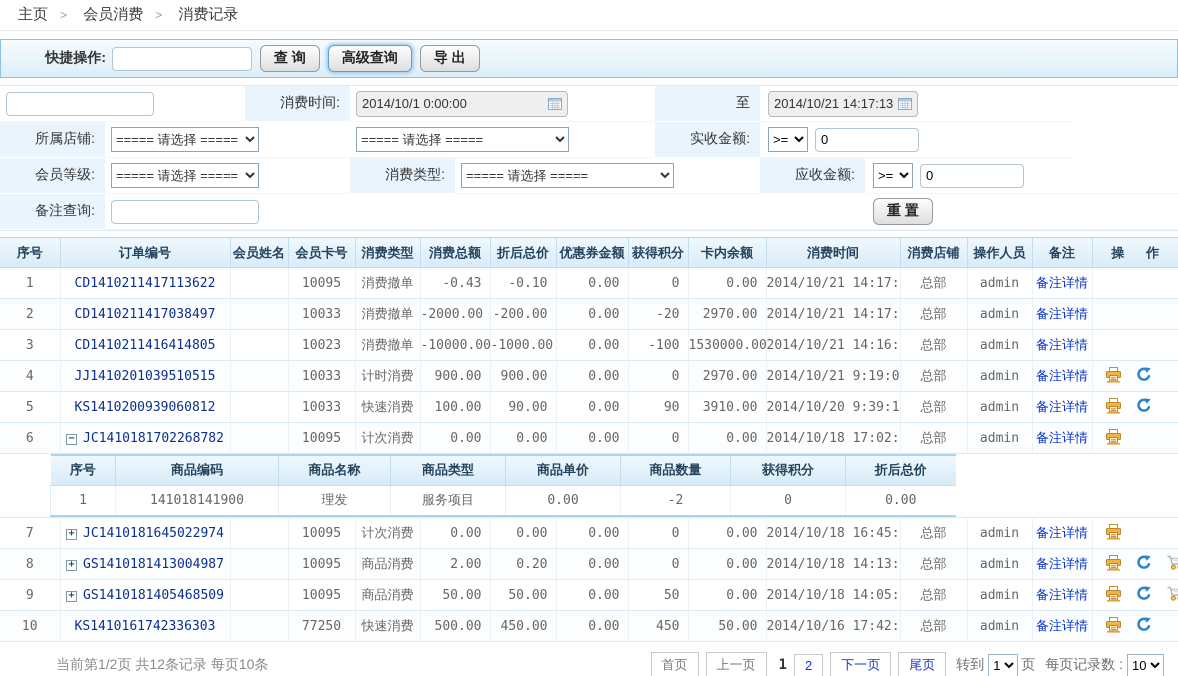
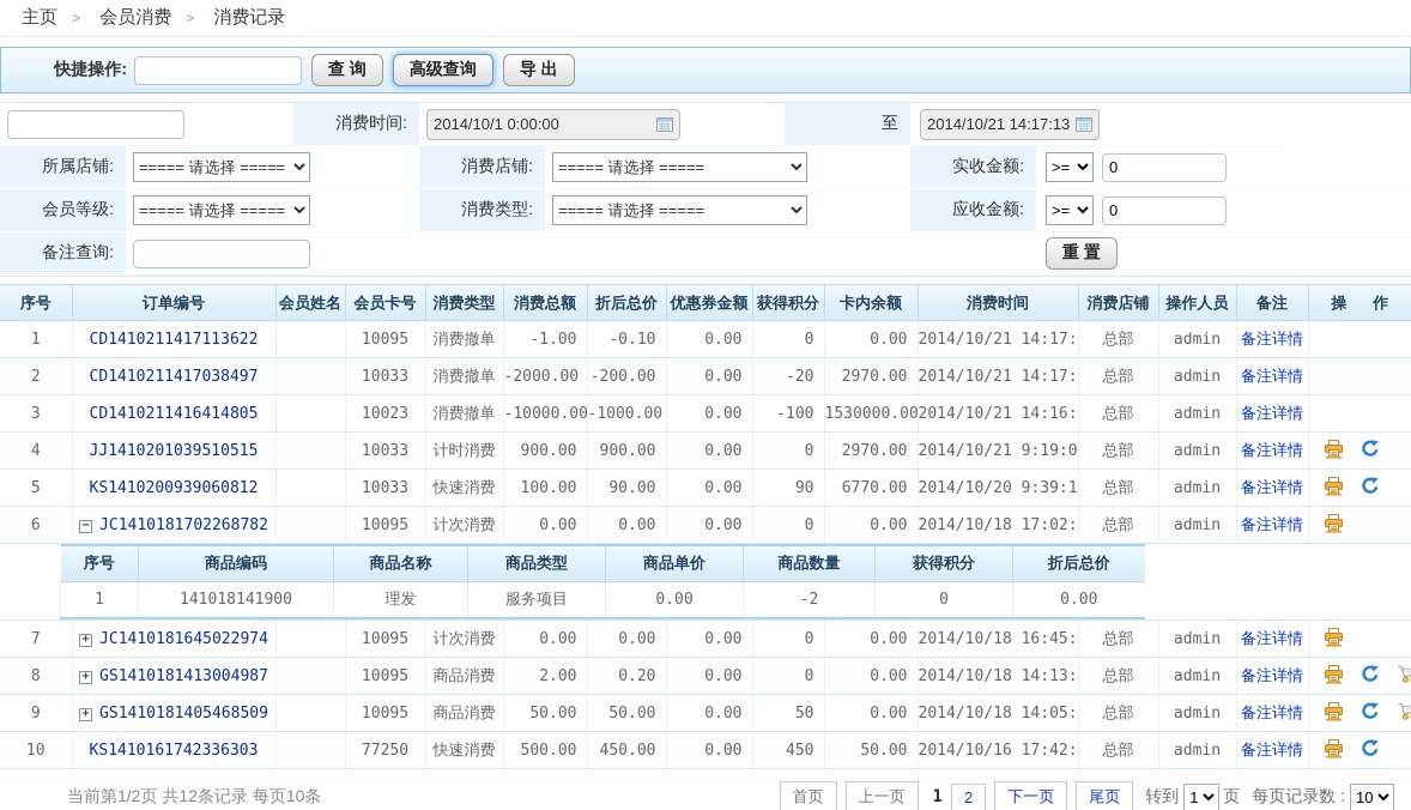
  主页 > 会员消费 > 消费记录
  快捷操作:
  查 询
  高级查询
  导 出
  消费时间:
  2014/10/1 0:00:00
  至
  2014/10/21 14:17:13
  所属店铺:
  ===== 请选择 =====
+ 消费店铺:
  ===== 请选择 =====
  实收金额:
  >=
  0
  会员等级:
  ===== 请选择 =====
  消费类型:
  ===== 请选择 =====
  应收金额:
  >=
  0
  备注查询:
  重 置
  序号	订单编号	会员姓名	会员卡号	消费类型	消费总额	折后总价	优惠券金额	获得积分	卡内余额	消费时间	消费店铺	操作人员	备注	操 作
- 1	CD1410211417113622		10095	消费撤单	-0.43	-0.10	0.00	0	0.00	2014/10/21 14:17:	总部	admin	备注详情
+ 1	CD1410211417113622		10095	消费撤单	-1.00	-0.10	0.00	0	0.00	2014/10/21 14:17:	总部	admin	备注详情
  2	CD1410211417038497		10033	消费撤单	-2000.00	-200.00	0.00	-20	2970.00	2014/10/21 14:17:	总部	admin	备注详情
  3	CD1410211416414805		10023	消费撤单	-10000.00	-1000.00	0.00	-100	1530000.00	2014/10/21 14:16:	总部	admin	备注详情
  4	JJ1410201039510515		10033	计时消费	900.00	900.00	0.00	0	2970.00	2014/10/21 9:19:0	总部	admin	备注详情
- 5	KS1410200939060812		10033	快速消费	100.00	90.00	0.00	90	3910.00	2014/10/20 9:39:1	总部	admin	备注详情
+ 5	KS1410200939060812		10033	快速消费	100.00	90.00	0.00	90	6770.00	2014/10/20 9:39:1	总部	admin	备注详情
  6	− JC1410181702268782		10095	计次消费	0.00	0.00	0.00	0	0.00	2014/10/18 17:02:	总部	admin	备注详情
  序号	商品编码	商品名称	商品类型	商品单价	商品数量	获得积分	折后总价
  1	141018141900	理发	服务项目	0.00	-2	0	0.00
  7	+ JC1410181645022974		10095	计次消费	0.00	0.00	0.00	0	0.00	2014/10/18 16:45:	总部	admin	备注详情
  8	+ GS1410181413004987		10095	商品消费	2.00	0.20	0.00	0	0.00	2014/10/18 14:13:	总部	admin	备注详情
  9	+ GS1410181405468509		10095	商品消费	50.00	50.00	0.00	50	0.00	2014/10/18 14:05:	总部	admin	备注详情
  10	KS1410161742336303		77250	快速消费	500.00	450.00	0.00	450	50.00	2014/10/16 17:42:	总部	admin	备注详情
  当前第1/2页 共12条记录 每页10条
  首页
  上一页
  1
  2
  下一页
  尾页
  转到
  1
  页
  每页记录数 :
  10
